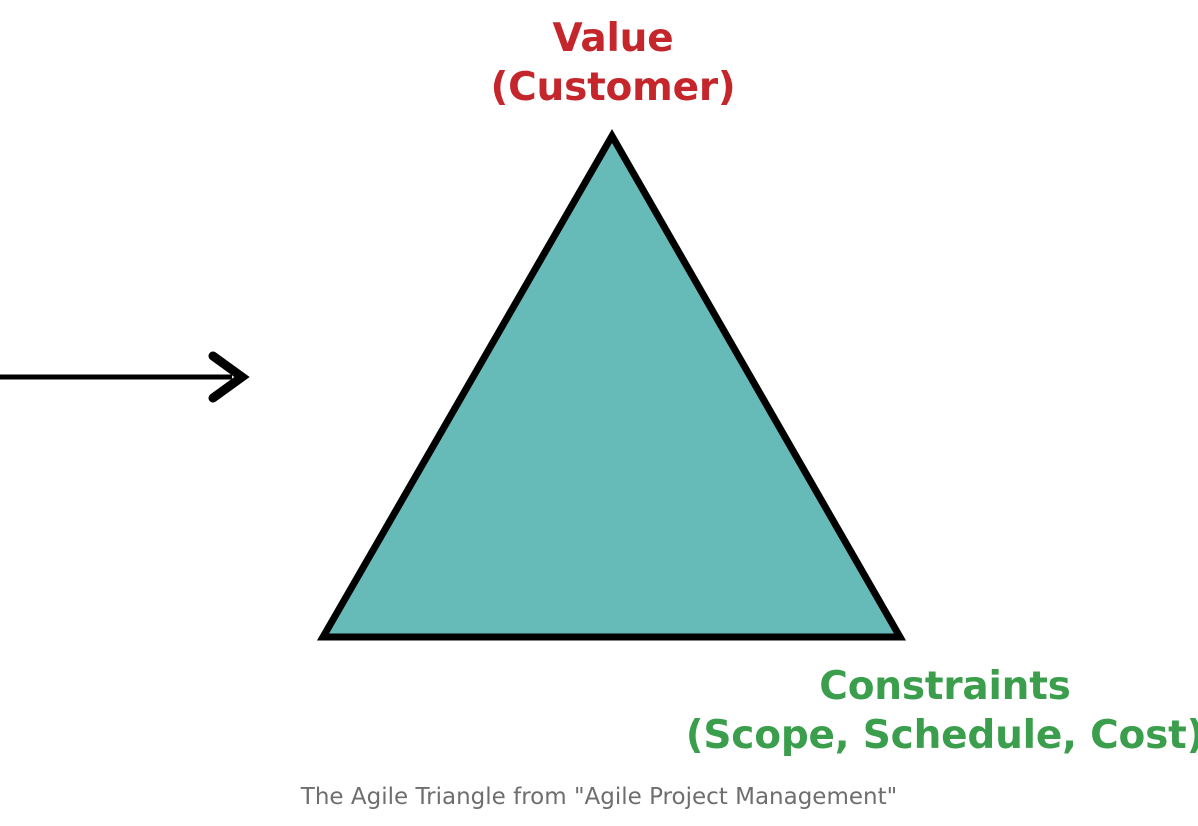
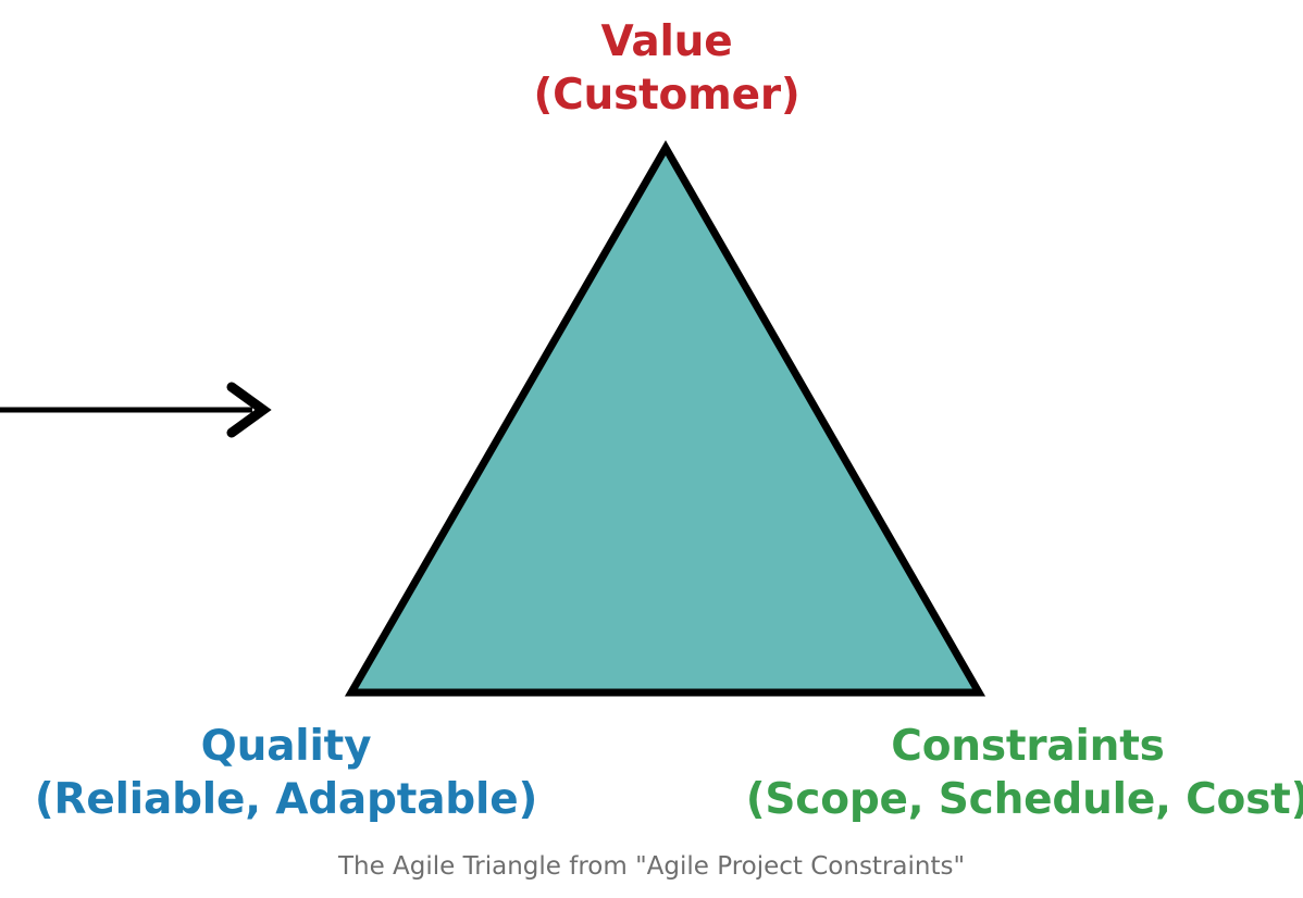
  Value
  (Customer)
+ Quality
+ (Reliable, Adaptable)
  Constraints
  (Scope, Schedule, Cost)
- The Agile Triangle from "Agile Project Management"
+ The Agile Triangle from "Agile Project Constraints"
